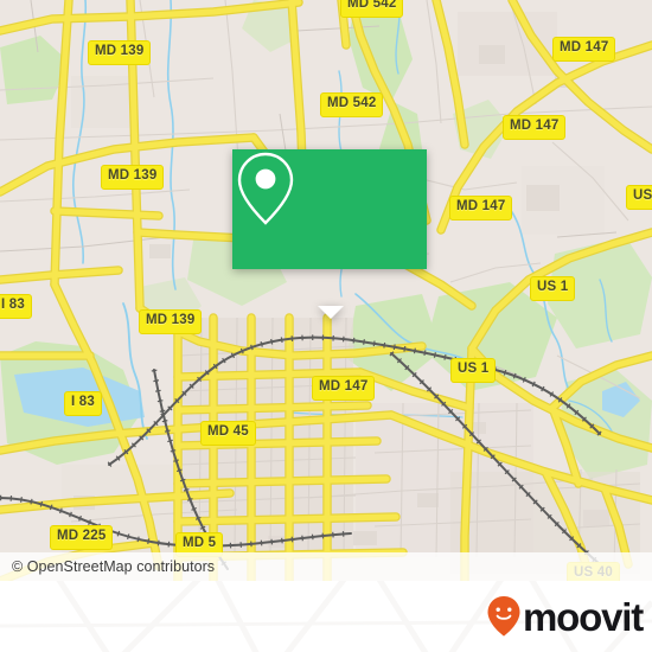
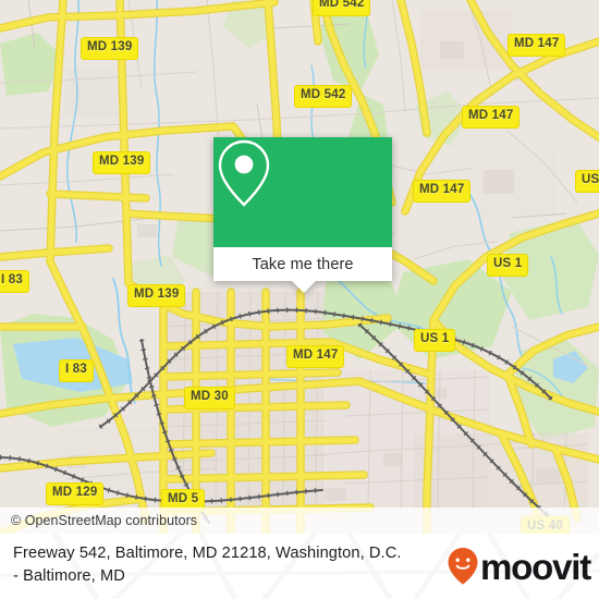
  MD 542
  MD 139
  MD 147
  MD 542
  MD 147
  MD 139
  MD 147
  US
  US 1
  MD 139
  I 83
  US 1
  MD 147
  I 83
- MD 45
+ MD 30
- MD 225
+ MD 129
  MD 5
  US 40
+ Take me there
  © OpenStreetMap contributors
+ Freeway 542, Baltimore, MD 21218, Washington, D.C.
+ - Baltimore, MD
  moovit
